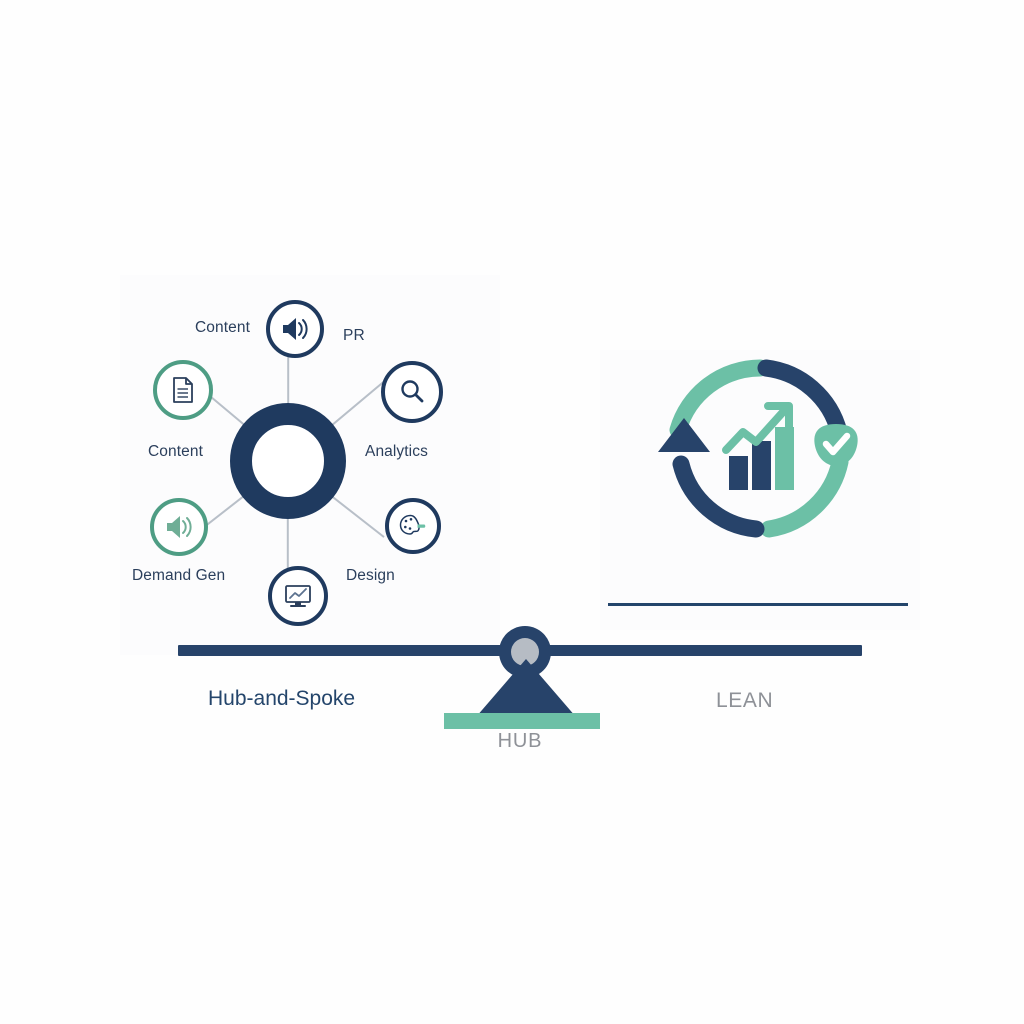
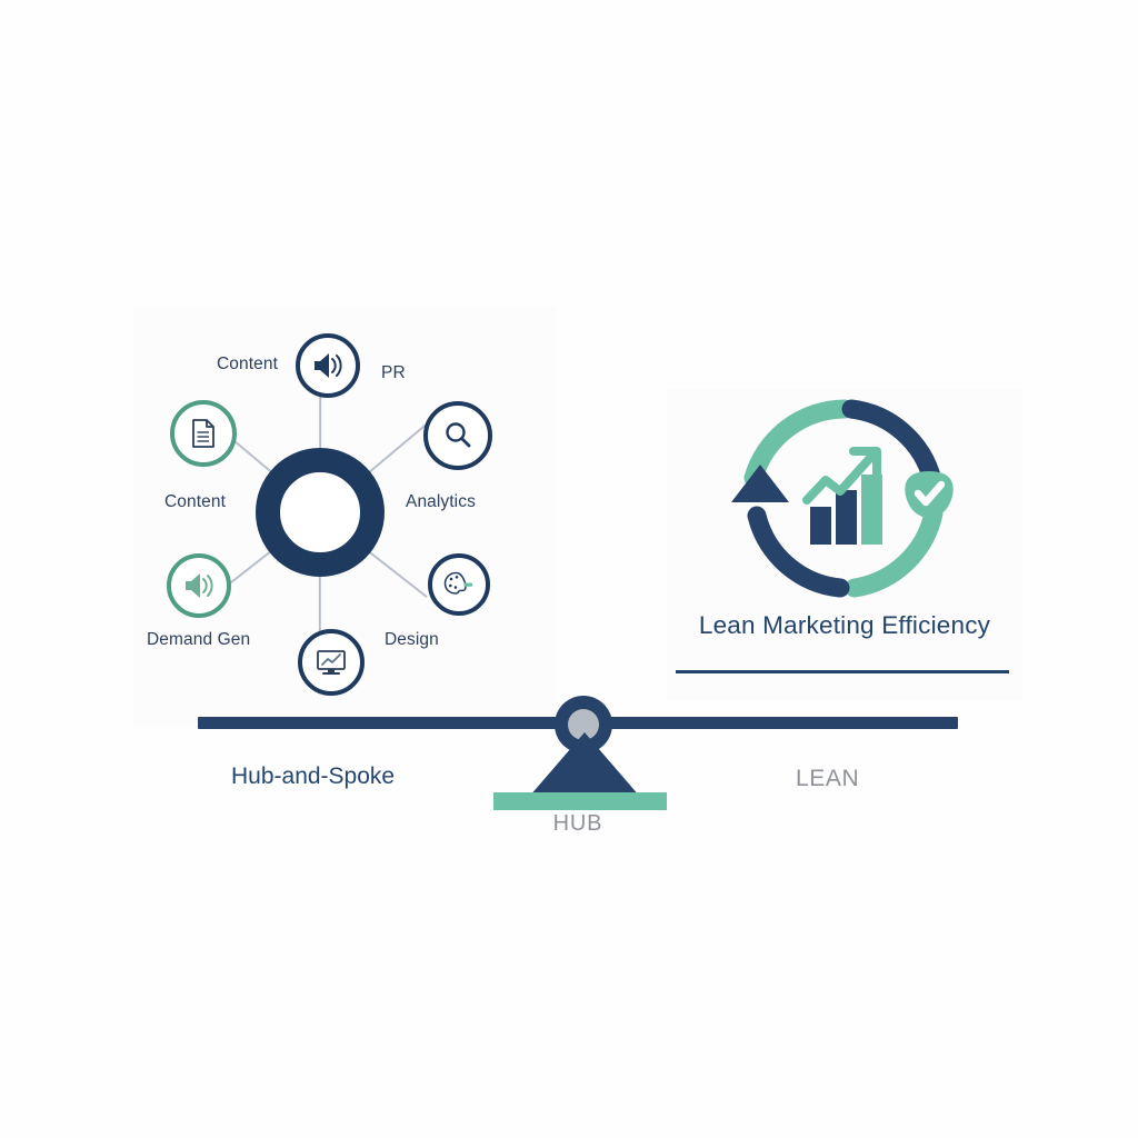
  Content
  PR
  Analytics
  Design
  Demand Gen
  Content
+ Lean Marketing Efficiency
  Hub-and-Spoke
  LEAN
  HUB
